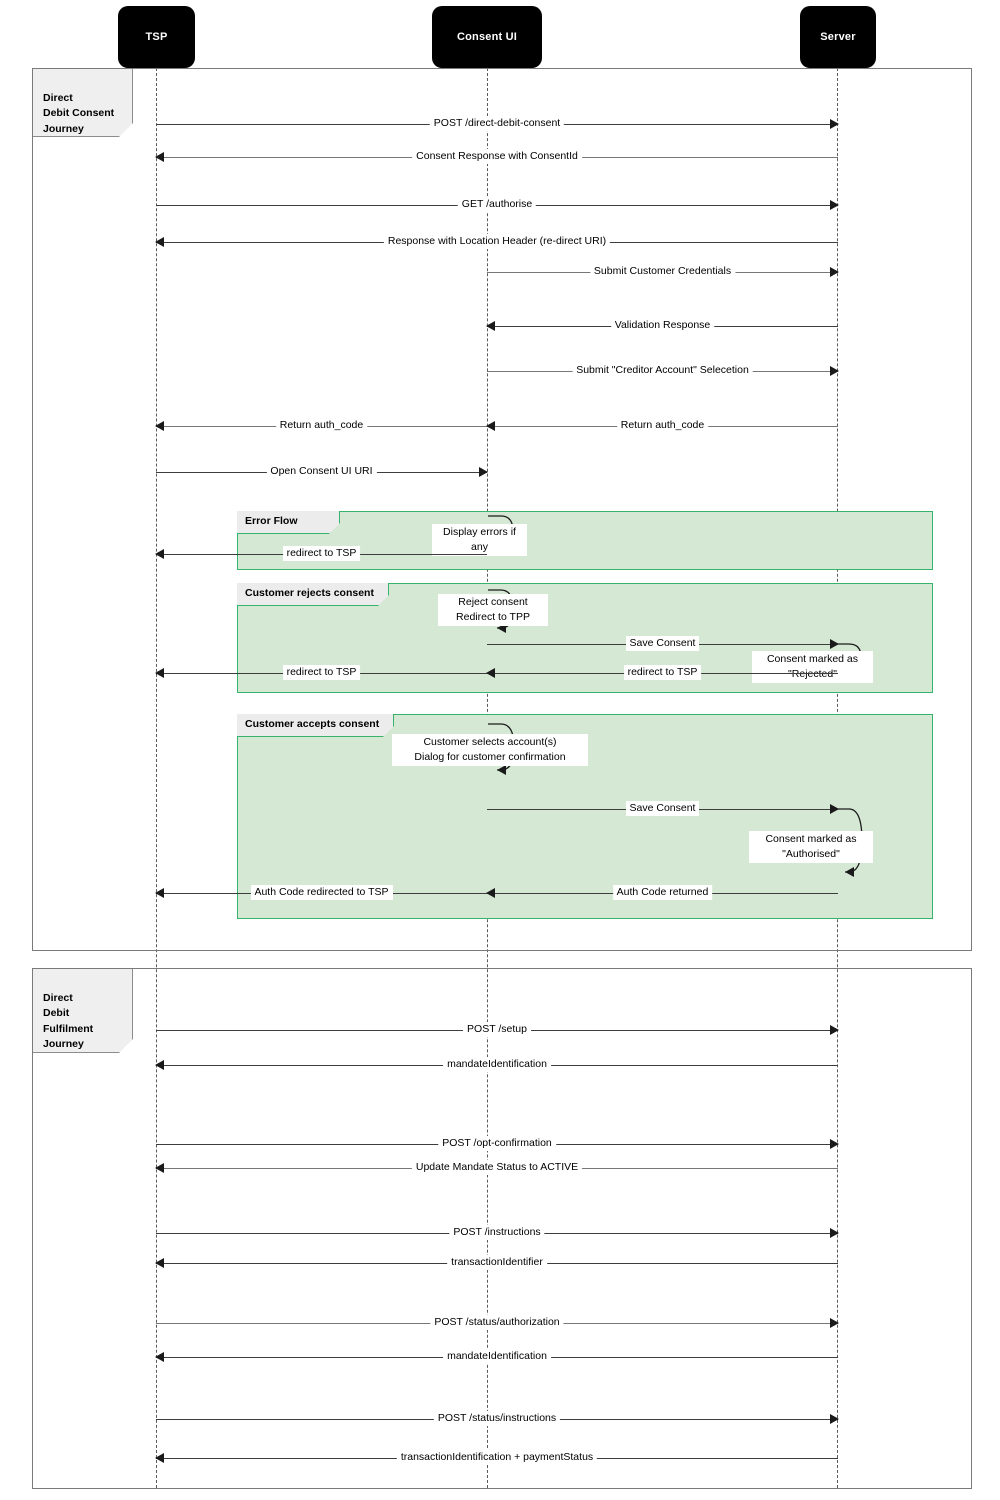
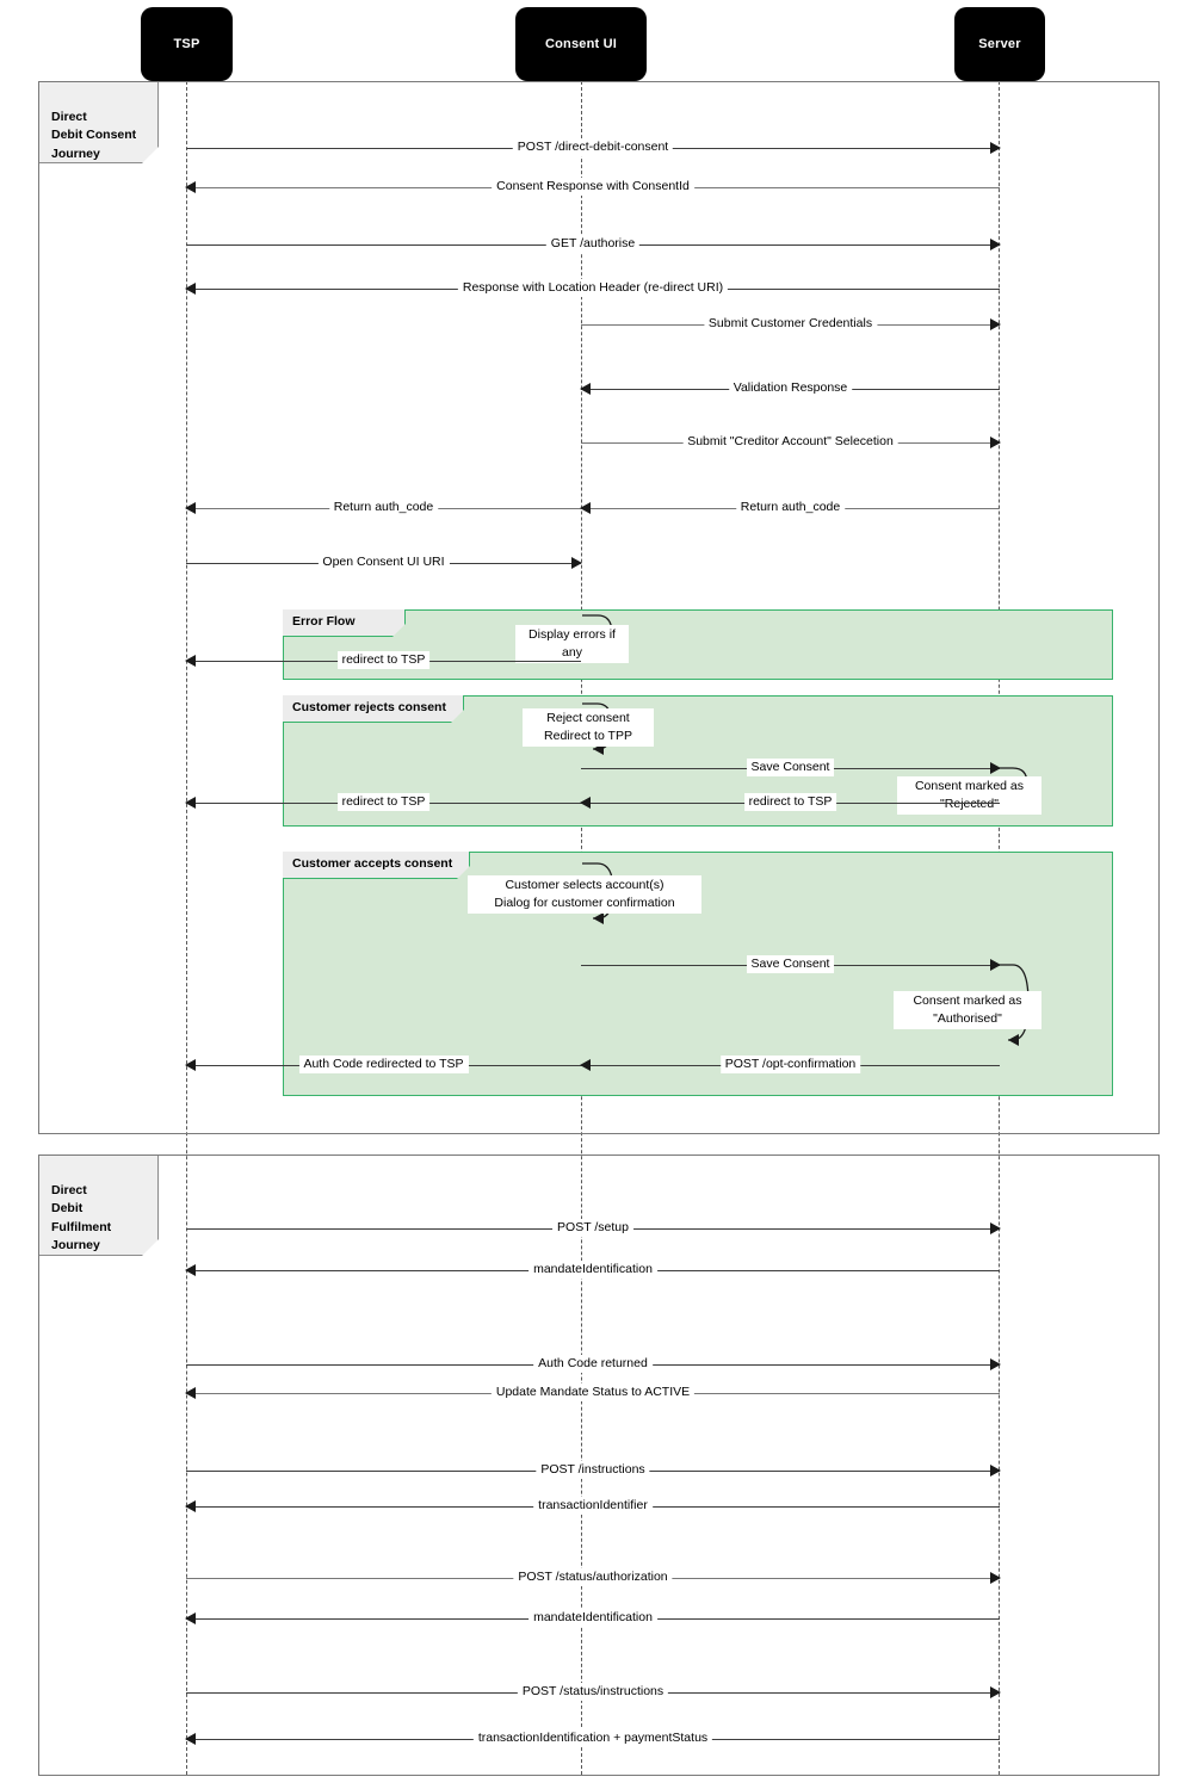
  TSP
  Consent UI
  Server
  Direct
  Debit Consent
  Journey
  POST /direct-debit-consent
  Consent Response with ConsentId
  GET /authorise
  Response with Location Header (re-direct URI)
  Submit Customer Credentials
  Validation Response
  Submit "Creditor Account" Selecetion
  Return auth_code
  Return auth_code
  Open Consent UI URI
  Error Flow
  Display errors if any
  redirect to TSP
  Customer rejects consent
  Reject consent
  Redirect to TPP
  Save Consent
  Consent marked as "Rejected"
  redirect to TSP
  redirect to TSP
  Customer accepts consent
  Customer selects account(s)
  Dialog for customer confirmation
  Save Consent
  Consent marked as "Authorised"
  Auth Code redirected to TSP
- Auth Code returned
+ POST /opt-confirmation
  Direct
  Debit
  Fulfilment
  Journey
  POST /setup
  mandateIdentification
- POST /opt-confirmation
+ Auth Code returned
  Update Mandate Status to ACTIVE
  POST /instructions
  transactionIdentifier
  POST /status/authorization
  mandateIdentification
  POST /status/instructions
  transactionIdentification + paymentStatus
